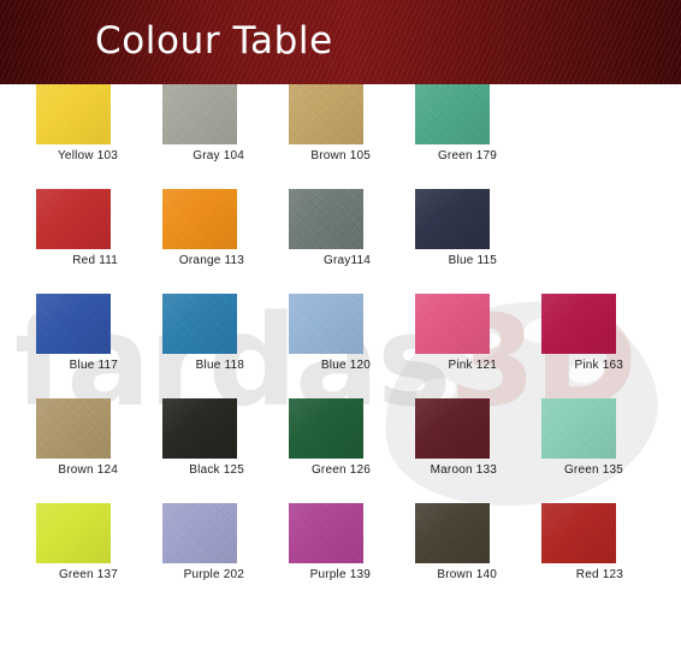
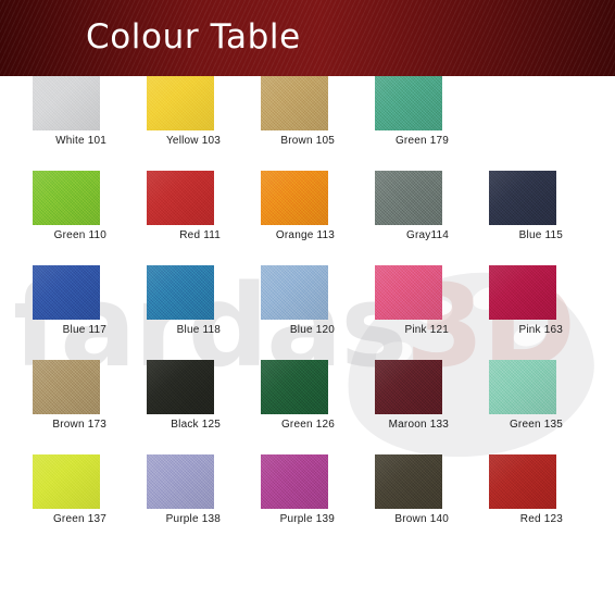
  Colour Table
  fardas3D
+ White 101
  Yellow 103
- Gray 104
  Brown 105
  Green 179
+ Green 110
  Red 111
  Orange 113
  Gray114
  Blue 115
  Blue 117
  Blue 118
  Blue 120
  Pink 121
  Pink 163
- Brown 124
+ Brown 173
  Black 125
  Green 126
  Maroon 133
  Green 135
  Green 137
- Purple 202
+ Purple 138
  Purple 139
  Brown 140
  Red 123
